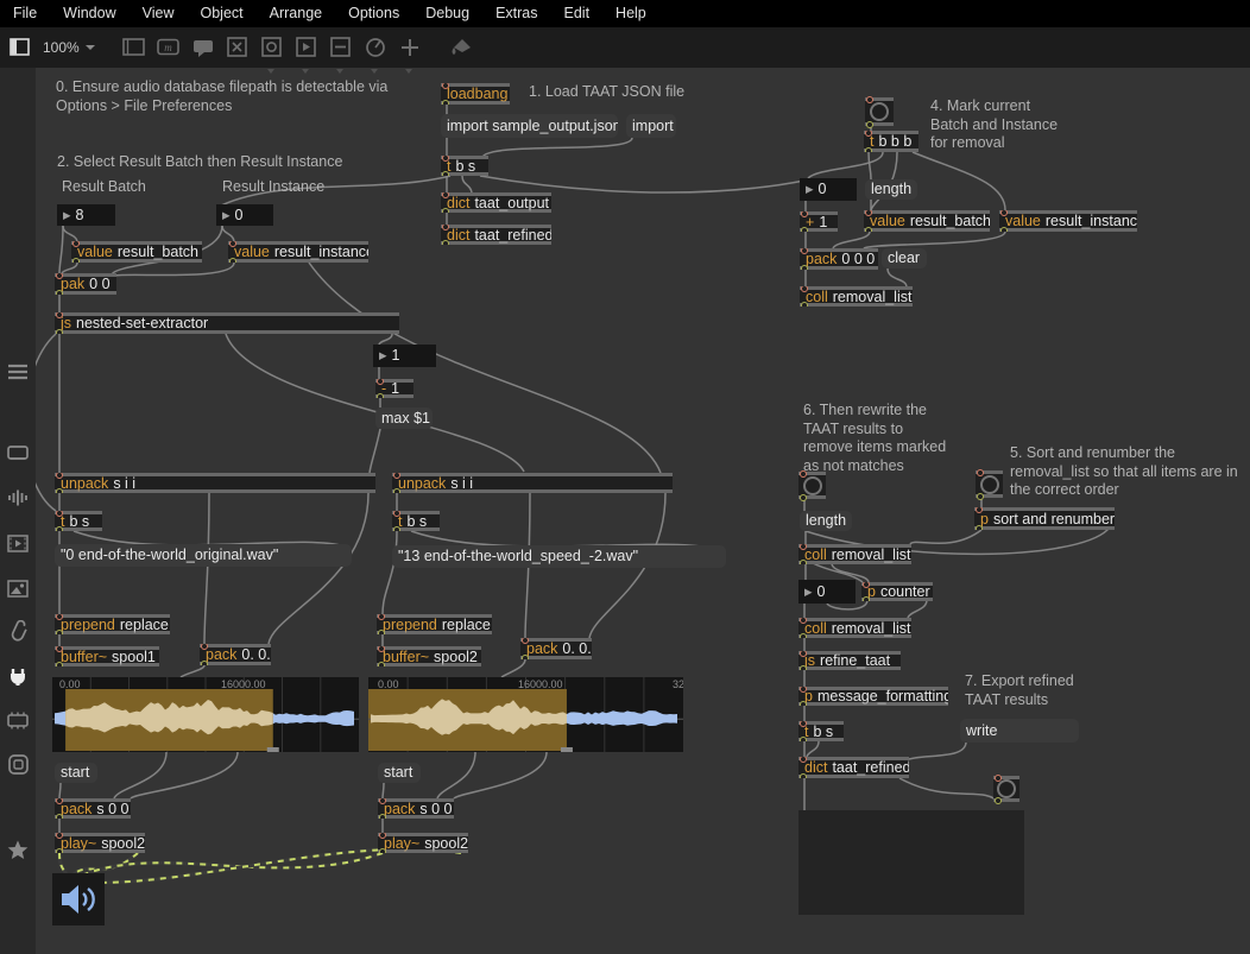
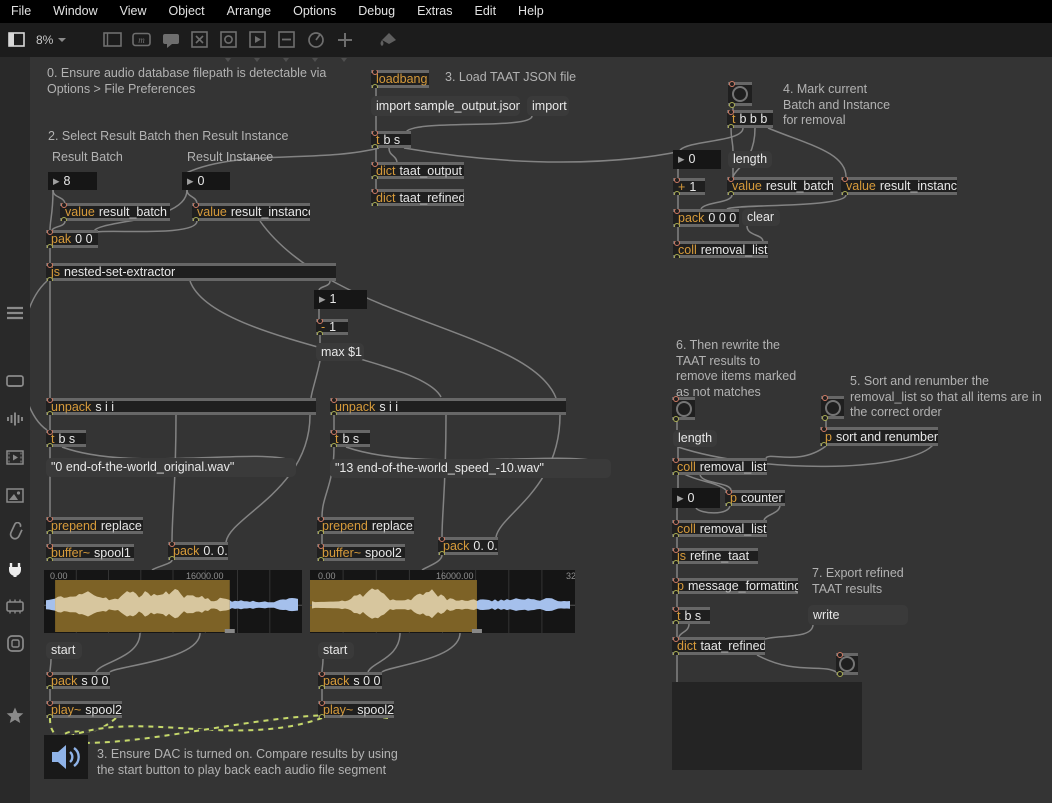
  File
  Window
  View
  Object
  Arrange
  Options
  Debug
  Extras
  Edit
  Help
- 100%
+ 8%
  m
  loadbang
  t
  b s
  dict
  taat_output
  dict
  taat_refined
  value
  result_batch
  value
  result_instanc
  pak
  0 0
  js
  nested-set-extractor
  -
  1
  unpack
  s i i
  unpack
  s i i
  t
  b s
  t
  b s
  prepend
  replace
  prepend
  replace
  buffer~
  spool1
  buffer~
  spool2
  pack
  0. 0.
  pack
  0. 0.
  pack
  s 0 0
  pack
  s 0 0
  play~
  spool2
  play~
  spool2
  t
  b b b
  +
  1
  value
  result_batch
  value
  result_instanc
  pack
  0 0 0
  coll
  removal_list
  p
  sort and renumber
  coll
  removal_list
  p
  counter
  coll
  removal_list
  js
  refine_taat
  p
  message_formatting
  t
  b s
  dict
  taat_refined
  import sample_output.json
  import
  max $1
  "0 end-of-the-world_original.wav"
- "13 end-of-the-world_speed_-2.wav"
+ "13 end-of-the-world_speed_-10.wav"
  start
  start
  length
  clear
  length
  write
  ▶
  8
  ▶
  0
  ▶
  1
  ▶
  0
  ▶
  0
  0. Ensure audio database filepath is detectable via
  Options > File Preferences
- 1. Load TAAT JSON file
+ 3. Load TAAT JSON file
  2. Select Result Batch then Result Instance
  Result Batch
  Result Instance
  4. Mark current
  Batch and Instance
  for removal
  6. Then rewrite the
  TAAT results to
  remove items marked
  as not matches
  5. Sort and renumber the
  removal_list so that all items are in
  the correct order
  7. Export refined
  TAAT results
+ 3. Ensure DAC is turned on. Compare results by using
+ the start button to play back each audio file segment
  0.00
  16000.00
  0.00
  16000.00
  32
